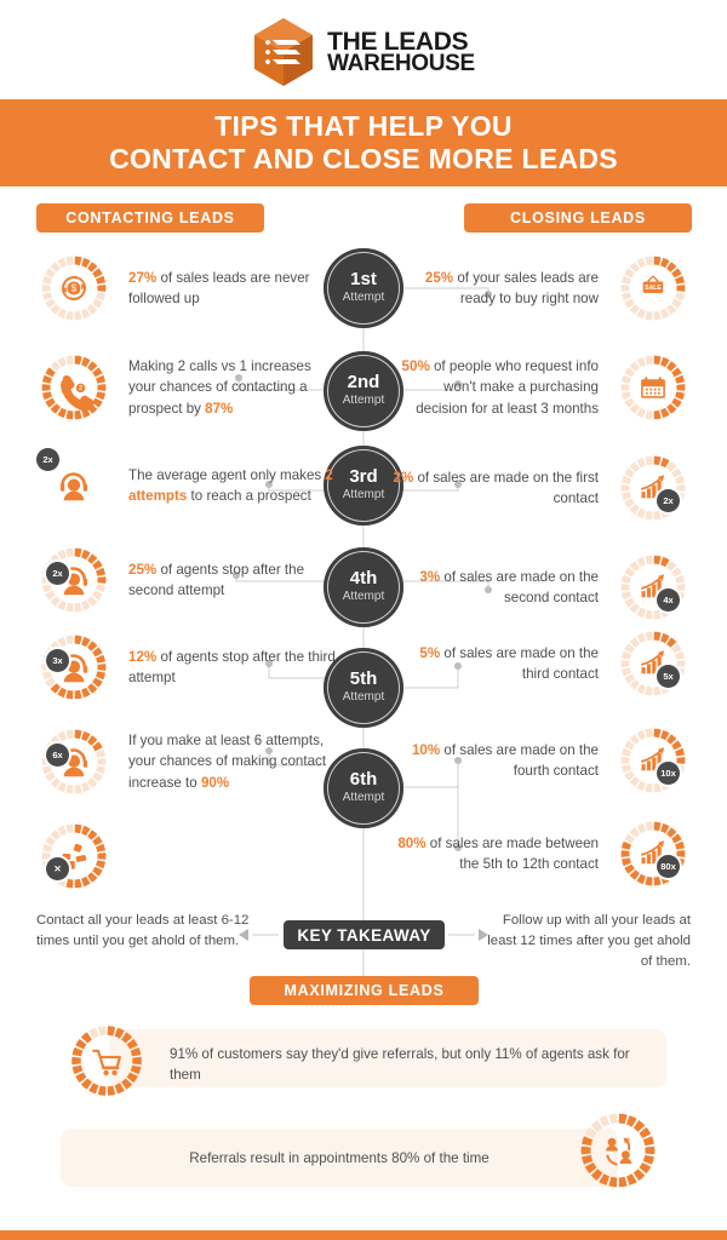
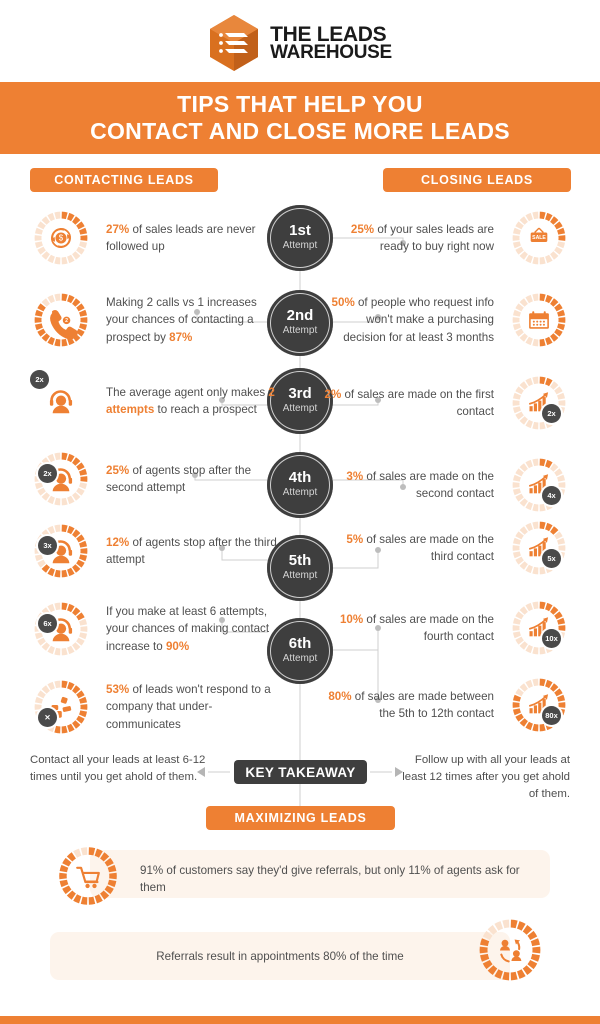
  THE LEADS
  WAREHOUSE
  TIPS THAT HELP YOU
  CONTACT AND CLOSE MORE LEADS
  CONTACTING LEADS
  CLOSING LEADS
  MAXIMIZING LEADS
  1st
  Attempt
  2nd
  Attempt
  3rd
  Attempt
  4th
  Attempt
  5th
  Attempt
  6th
  Attempt
  $
  27% of sales leads are never followed up
  Making 2 calls vs 1 increases your chances of contacting a prospect by 87%
  2x
  The average agent only makes 2 attempts to reach a prospect
  2x
  25% of agents stop after the second attempt
  3x
  12% of agents stop after the third attempt
  6x
  If you make at least 6 attempts, your chances of making contact increase to 90%
  ✕
+ 53% of leads won't respond to a company that under-communicates
  25% of your sales leads are ready to buy right now
  50% of people who request info won't make a purchasing decision for at least 3 months
  2x
  2% of sales are made on the first contact
  4x
  3% of sales are made on the second contact
  5x
  5% of sales are made on the third contact
  10x
  10% of sales are made on the fourth contact
  80x
  80% of sales are made between the 5th to 12th contact
  Contact all your leads at least 6-12 times until you get ahold of them.
  KEY TAKEAWAY
  Follow up with all your leads at least 12 times after you get ahold of them.
  91% of customers say they'd give referrals, but only 11% of agents ask for them
  Referrals result in appointments 80% of the time
